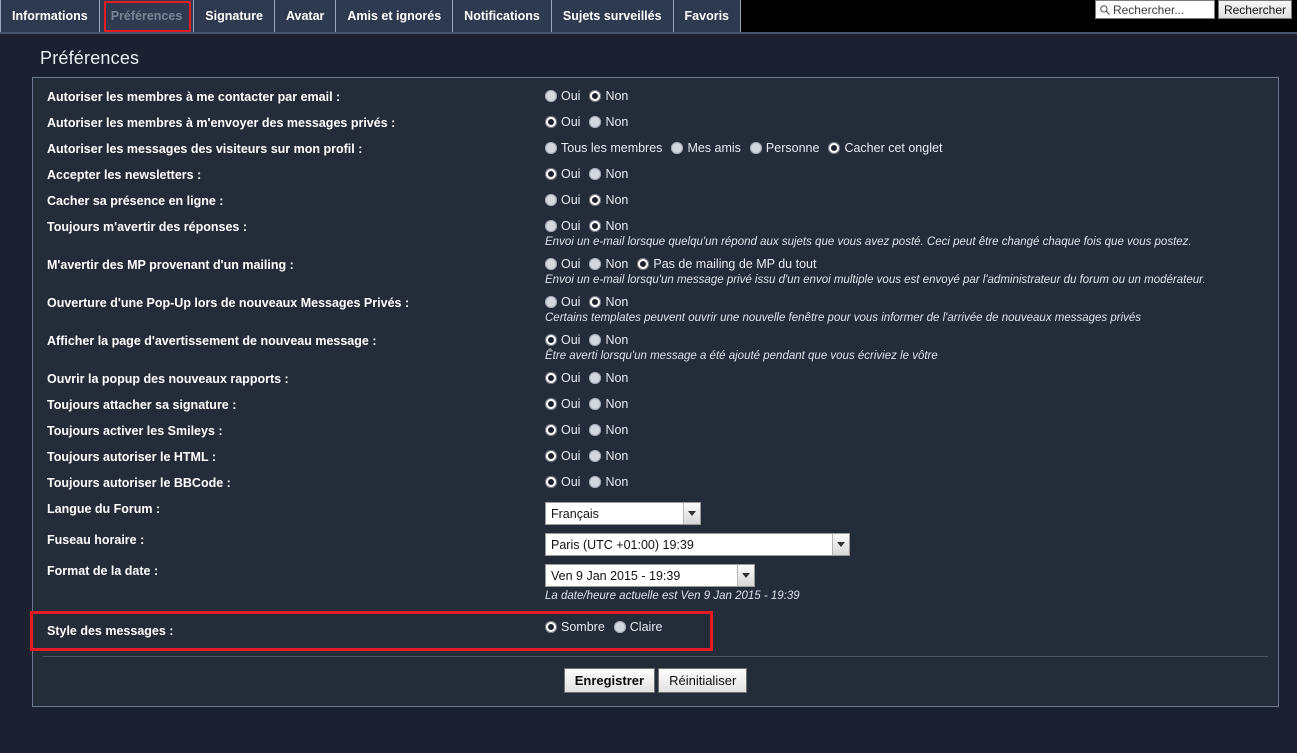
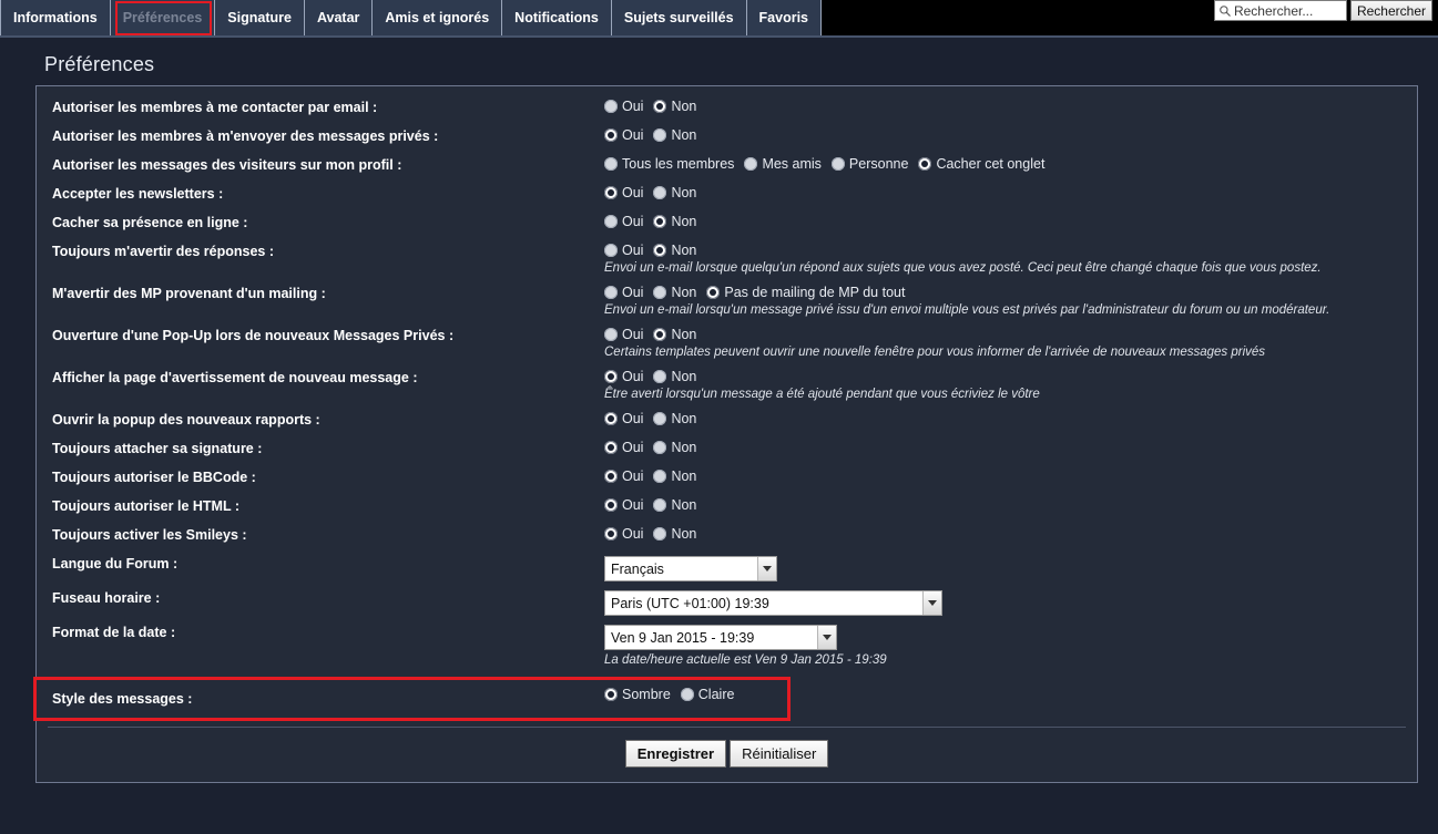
  Informations
  Préférences
  Signature
  Avatar
  Amis et ignorés
  Notifications
  Sujets surveillés
  Favoris
  Rechercher...
  Rechercher
  Préférences
  Autoriser les membres à me contacter par email :
  Oui
  Non
  Autoriser les membres à m'envoyer des messages privés :
  Oui
  Non
  Autoriser les messages des visiteurs sur mon profil :
  Tous les membres
  Mes amis
  Personne
  Cacher cet onglet
  Accepter les newsletters :
  Oui
  Non
  Cacher sa présence en ligne :
  Oui
  Non
  Toujours m'avertir des réponses :
  Oui
  Non
  Envoi un e-mail lorsque quelqu'un répond aux sujets que vous avez posté. Ceci peut être changé chaque fois que vous postez.
  M'avertir des MP provenant d'un mailing :
  Oui
  Non
  Pas de mailing de MP du tout
- Envoi un e-mail lorsqu'un message privé issu d'un envoi multiple vous est envoyé par l'administrateur du forum ou un modérateur.
+ Envoi un e-mail lorsqu'un message privé issu d'un envoi multiple vous est privés par l'administrateur du forum ou un modérateur.
  Ouverture d'une Pop-Up lors de nouveaux Messages Privés :
  Oui
  Non
  Certains templates peuvent ouvrir une nouvelle fenêtre pour vous informer de l'arrivée de nouveaux messages privés
  Afficher la page d'avertissement de nouveau message :
  Oui
  Non
  Être averti lorsqu'un message a été ajouté pendant que vous écriviez le vôtre
  Ouvrir la popup des nouveaux rapports :
  Oui
  Non
  Toujours attacher sa signature :
  Oui
  Non
- Toujours activer les Smileys :
+ Toujours autoriser le BBCode :
  Oui
  Non
  Toujours autoriser le HTML :
  Oui
  Non
- Toujours autoriser le BBCode :
+ Toujours activer les Smileys :
  Oui
  Non
  Langue du Forum :
  Français
  Fuseau horaire :
  Paris (UTC +01:00) 19:39
  Format de la date :
  Ven 9 Jan 2015 - 19:39
  La date/heure actuelle est Ven 9 Jan 2015 - 19:39
  Style des messages :
  Sombre
  Claire
  Enregistrer
  Réinitialiser
